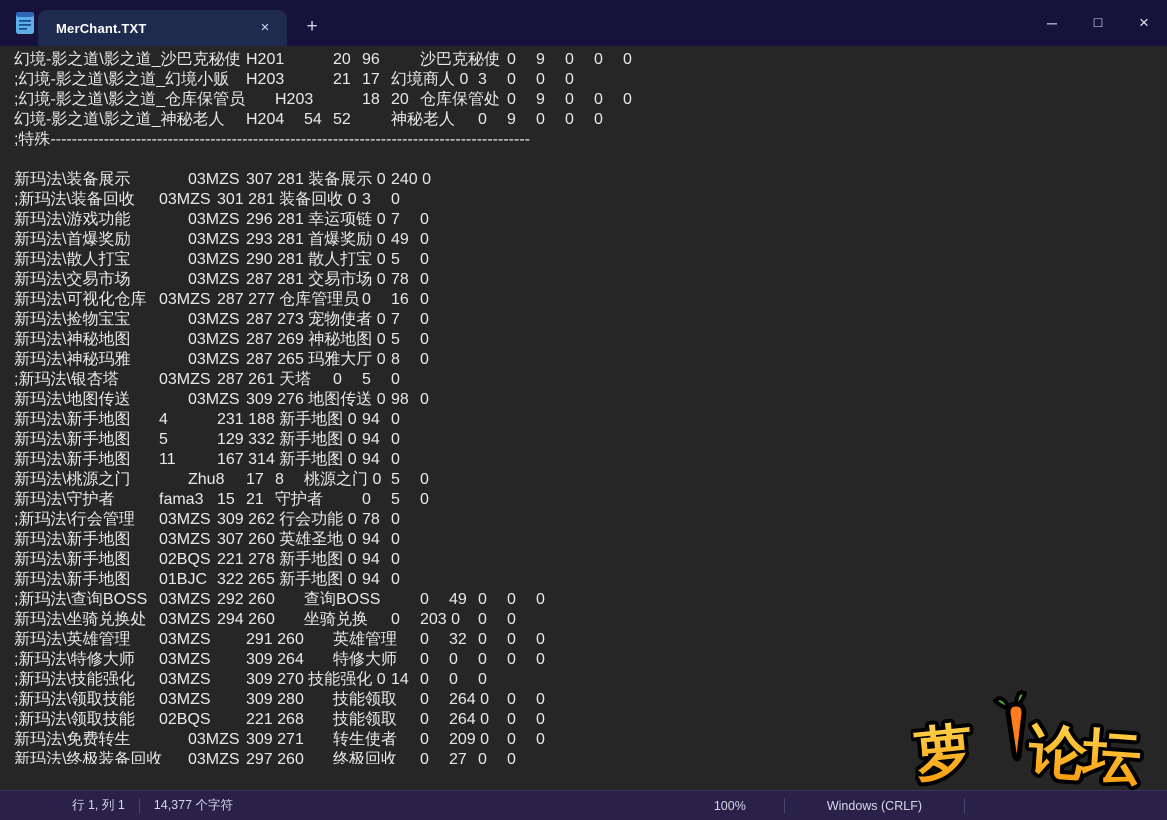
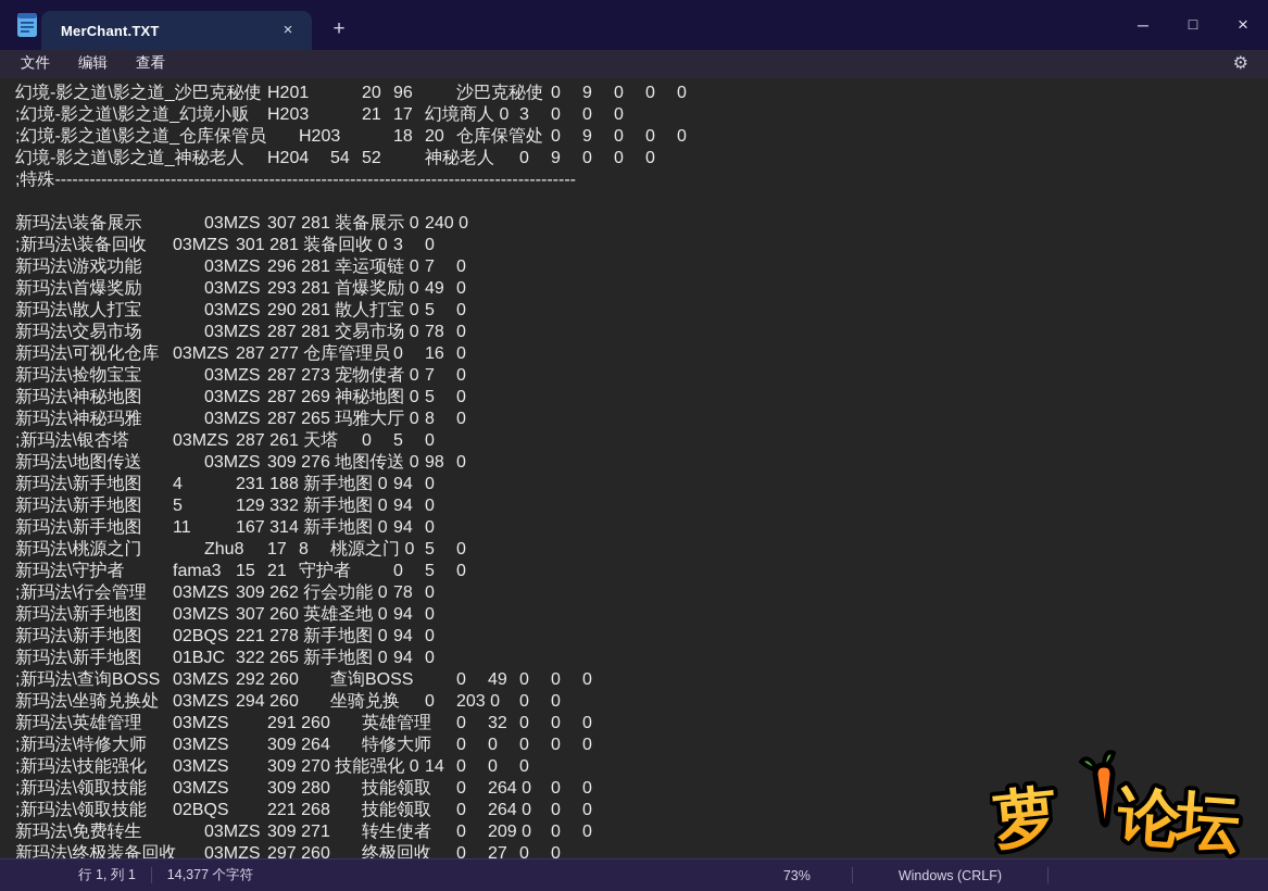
  MerChant.TXT
  ×
  +
  ─
  □
  ×
+ 文件
+ 编辑
+ 查看
+ ⚙
  幻境-影之道\影之道_沙巴克秘使 H201 20 96 沙巴克秘使 0 9 0 0 0
  ;幻境-影之道\影之道_幻境小贩 H203 21 17 幻境商人 0 3 0 0 0
  ;幻境-影之道\影之道_仓库保管员 H203 18 20 仓库保管处 0 9 0 0 0
  幻境-影之道\影之道_神秘老人 H204 54 52 神秘老人 0 9 0 0 0
  ;特殊------------------------------------------------------------------------------------------
  新玛法\装备展示 03MZS 307 281 装备展示 0 240 0
  ;新玛法\装备回收 03MZS 301 281 装备回收 0 3 0
  新玛法\游戏功能 03MZS 296 281 幸运项链 0 7 0
  新玛法\首爆奖励 03MZS 293 281 首爆奖励 0 49 0
  新玛法\散人打宝 03MZS 290 281 散人打宝 0 5 0
  新玛法\交易市场 03MZS 287 281 交易市场 0 78 0
  新玛法\可视化仓库 03MZS 287 277 仓库管理员 0 16 0
  新玛法\捡物宝宝 03MZS 287 273 宠物使者 0 7 0
  新玛法\神秘地图 03MZS 287 269 神秘地图 0 5 0
  新玛法\神秘玛雅 03MZS 287 265 玛雅大厅 0 8 0
  ;新玛法\银杏塔 03MZS 287 261 天塔 0 5 0
  新玛法\地图传送 03MZS 309 276 地图传送 0 98 0
  新玛法\新手地图 4 231 188 新手地图 0 94 0
  新玛法\新手地图 5 129 332 新手地图 0 94 0
  新玛法\新手地图 11 167 314 新手地图 0 94 0
  新玛法\桃源之门 Zhu8 17 8 桃源之门 0 5 0
  新玛法\守护者 fama3 15 21 守护者 0 5 0
  ;新玛法\行会管理 03MZS 309 262 行会功能 0 78 0
  新玛法\新手地图 03MZS 307 260 英雄圣地 0 94 0
  新玛法\新手地图 02BQS 221 278 新手地图 0 94 0
  新玛法\新手地图 01BJC 322 265 新手地图 0 94 0
  ;新玛法\查询BOSS 03MZS 292 260 查询BOSS 0 49 0 0 0
  新玛法\坐骑兑换处 03MZS 294 260 坐骑兑换 0 203 0 0 0
  新玛法\英雄管理 03MZS 291 260 英雄管理 0 32 0 0 0
  ;新玛法\特修大师 03MZS 309 264 特修大师 0 0 0 0 0
  ;新玛法\技能强化 03MZS 309 270 技能强化 0 14 0 0 0
  ;新玛法\领取技能 03MZS 309 280 技能领取 0 264 0 0 0
  ;新玛法\领取技能 02BQS 221 268 技能领取 0 264 0 0 0
  新玛法\免费转生 03MZS 309 271 转生使者 0 209 0 0 0
  新玛法\终极装备回收 03MZS 297 260 终极回收 0 27 0 0
  行 1, 列 1
  14,377 个字符
- 100%
+ 73%
  Windows (CRLF)
